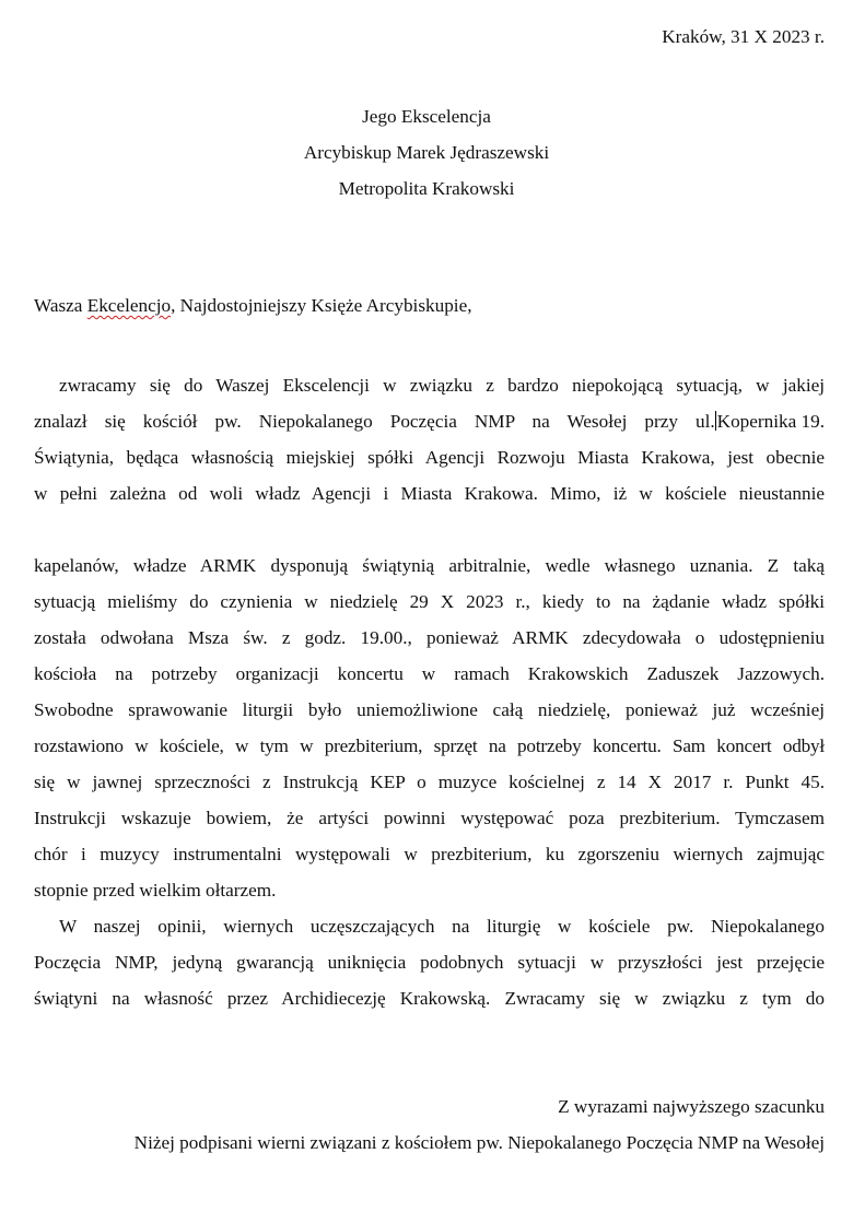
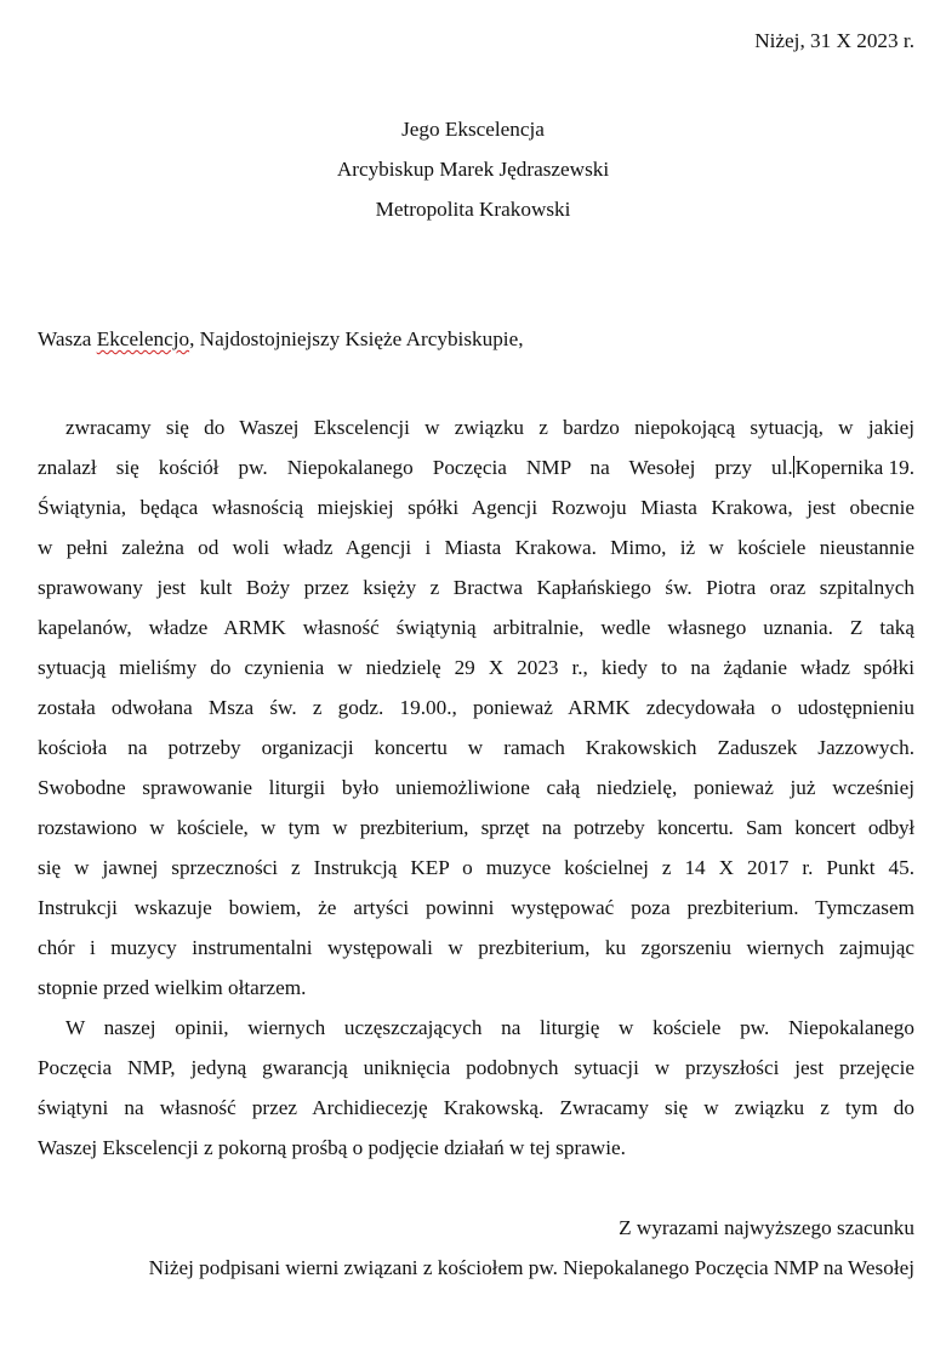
- Kraków, 31 X 2023 r.
+ Niżej, 31 X 2023 r.
  Jego Ekscelencja
  Arcybiskup Marek Jędraszewski
  Metropolita Krakowski
  Wasza Ekcelencjo, Najdostojniejszy Księże Arcybiskupie,
  zwracamy się do Waszej Ekscelencji w związku z bardzo niepokojącą sytuacją, w jakiej
  znalazł się kościół pw. Niepokalanego Poczęcia NMP na Wesołej przy ul.
  Kopernika 19.
  Świątynia, będąca własnością miejskiej spółki Agencji Rozwoju Miasta Krakowa, jest obecnie
  w pełni zależna od woli władz Agencji i Miasta Krakowa. Mimo, iż w kościele nieustannie
+ sprawowany jest kult Boży przez księży z Bractwa Kapłańskiego św. Piotra oraz szpitalnych
- kapelanów, władze ARMK dysponują świątynią arbitralnie, wedle własnego uznania. Z taką
+ kapelanów, władze ARMK własność świątynią arbitralnie, wedle własnego uznania. Z taką
  sytuacją mieliśmy do czynienia w niedzielę 29 X 2023 r., kiedy to na żądanie władz spółki
  została odwołana Msza św. z godz. 19.00., ponieważ ARMK zdecydowała o udostępnieniu
  kościoła na potrzeby organizacji koncertu w ramach Krakowskich Zaduszek Jazzowych.
  Swobodne sprawowanie liturgii było uniemożliwione całą niedzielę, ponieważ już wcześniej
  rozstawiono w kościele, w tym w prezbiterium, sprzęt na potrzeby koncertu. Sam koncert odbył
  się w jawnej sprzeczności z Instrukcją KEP o muzyce kościelnej z 14 X 2017 r. Punkt 45.
  Instrukcji wskazuje bowiem, że artyści powinni występować poza prezbiterium. Tymczasem
  chór i muzycy instrumentalni występowali w prezbiterium, ku zgorszeniu wiernych zajmując
  stopnie przed wielkim ołtarzem.
  W naszej opinii, wiernych uczęszczających na liturgię w kościele pw. Niepokalanego
  Poczęcia NMP, jedyną gwarancją uniknięcia podobnych sytuacji w przyszłości jest przejęcie
  świątyni na własność przez Archidiecezję Krakowską. Zwracamy się w związku z tym do
+ Waszej Ekscelencji z pokorną prośbą o podjęcie działań w tej sprawie.
  Z wyrazami najwyższego szacunku
  Niżej podpisani wierni związani z kościołem pw. Niepokalanego Poczęcia NMP na Wesołej
